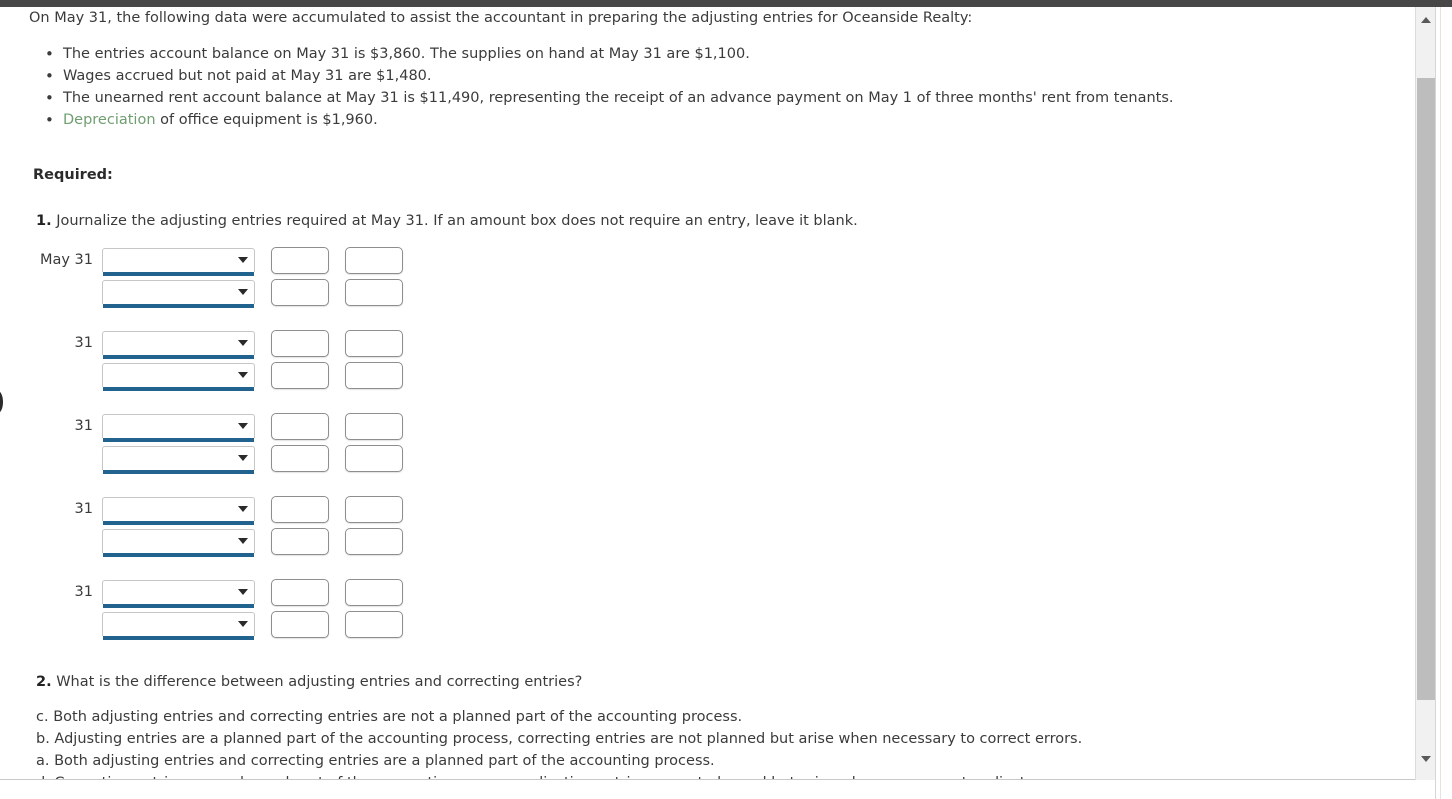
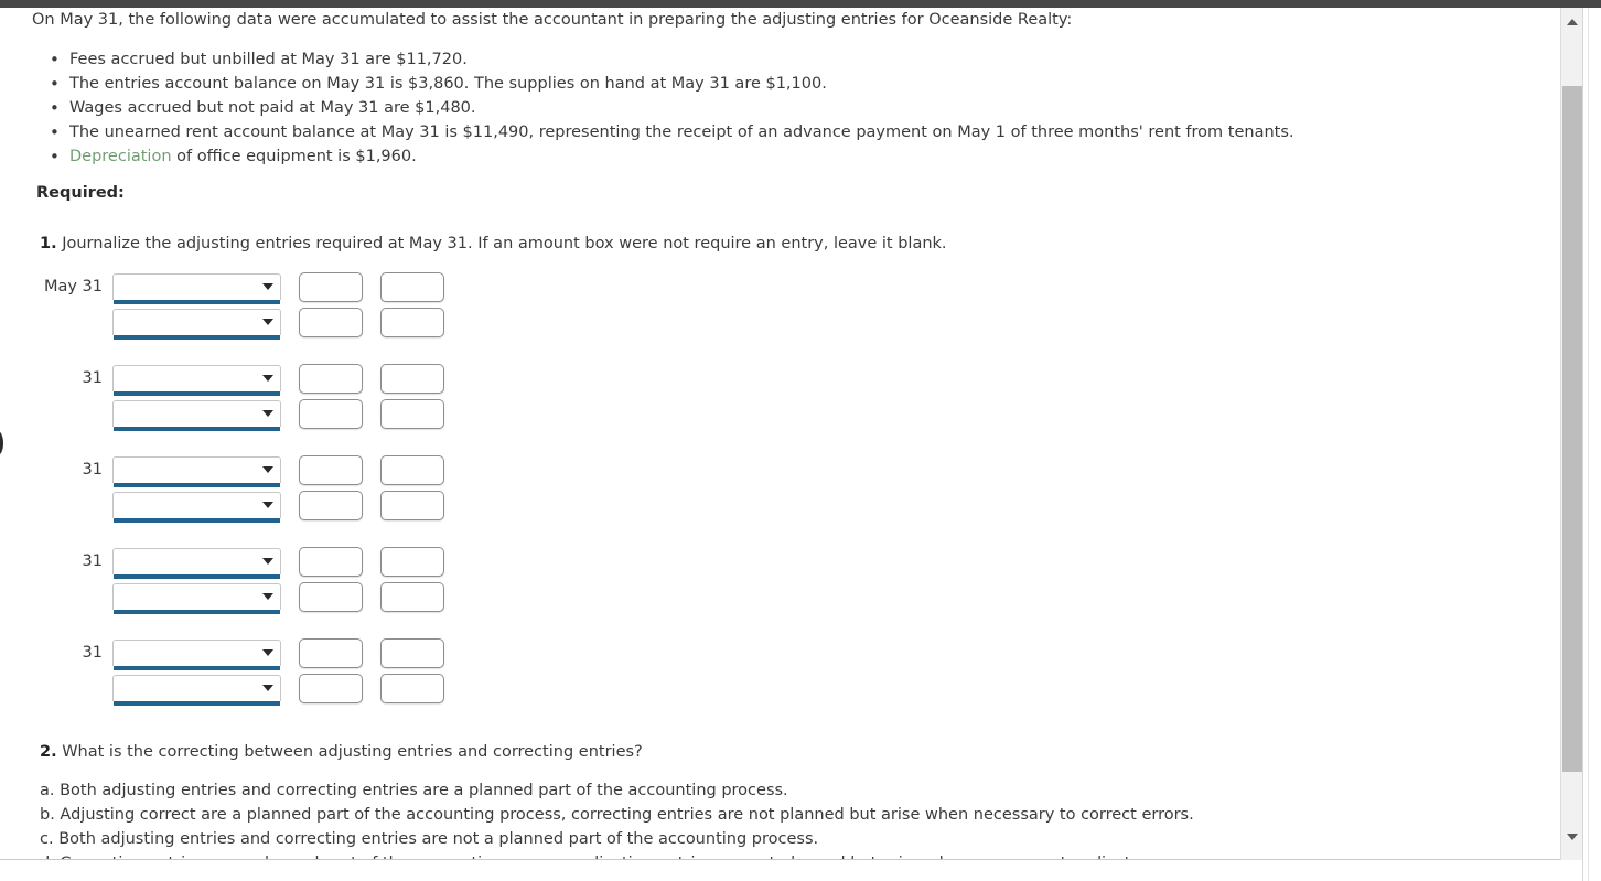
  On May 31, the following data were accumulated to assist the accountant in preparing the adjusting entries for Oceanside Realty:
+ Fees accrued but unbilled at May 31 are $11,720.
  The entries account balance on May 31 is $3,860. The supplies on hand at May 31 are $1,100.
  Wages accrued but not paid at May 31 are $1,480.
  The unearned rent account balance at May 31 is $11,490, representing the receipt of an advance payment on May 1 of three months' rent from tenants.
  Depreciation of office equipment is $1,960.
  Required:
- 1. Journalize the adjusting entries required at May 31. If an amount box does not require an entry, leave it blank.
+ 1. Journalize the adjusting entries required at May 31. If an amount box were not require an entry, leave it blank.
  May 31
  31
  31
  31
  31
- 2. What is the difference between adjusting entries and correcting entries?
+ 2. What is the correcting between adjusting entries and correcting entries?
- c. Both adjusting entries and correcting entries are not a planned part of the accounting process.
+ a. Both adjusting entries and correcting entries are a planned part of the accounting process.
- b. Adjusting entries are a planned part of the accounting process, correcting entries are not planned but arise when necessary to correct errors.
+ b. Adjusting correct are a planned part of the accounting process, correcting entries are not planned but arise when necessary to correct errors.
- a. Both adjusting entries and correcting entries are a planned part of the accounting process.
+ c. Both adjusting entries and correcting entries are not a planned part of the accounting process.
